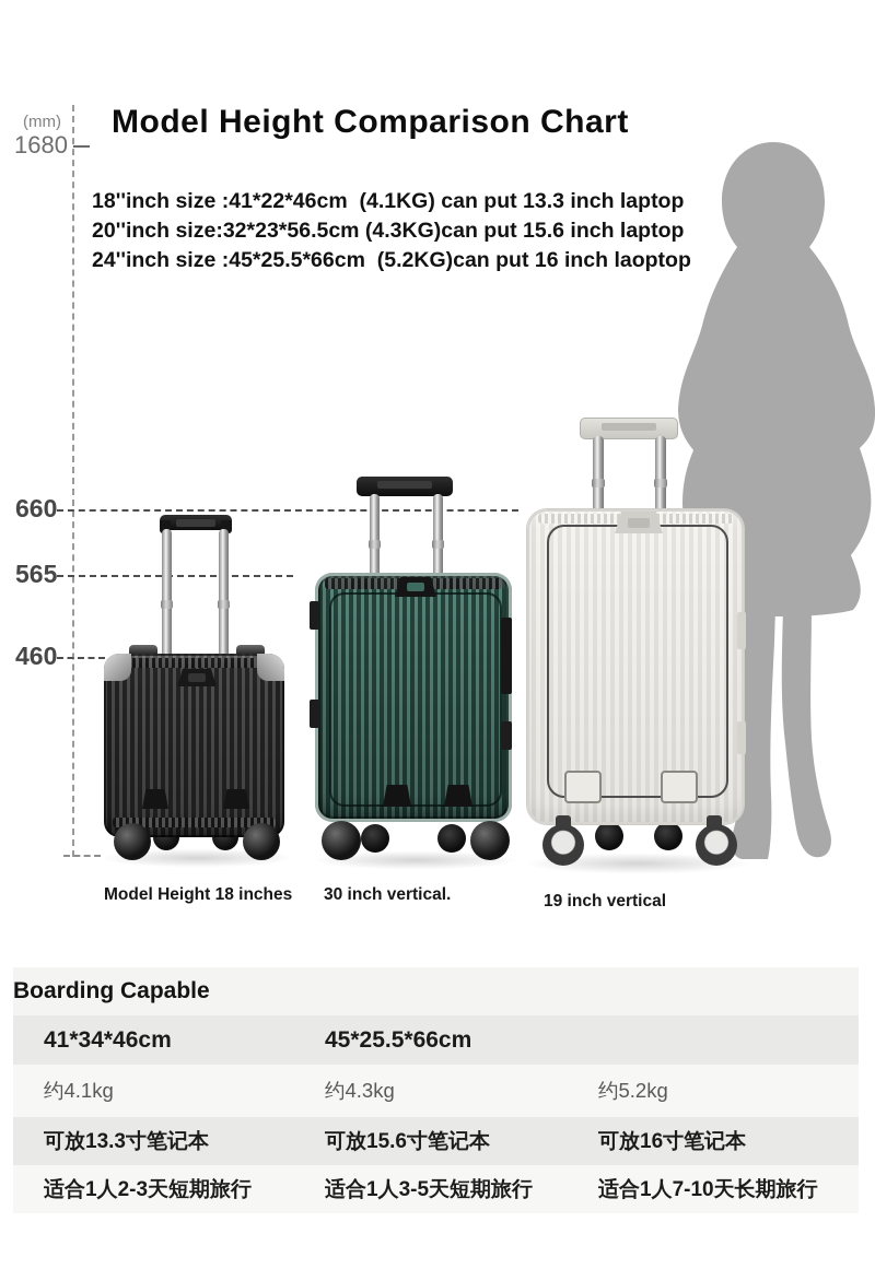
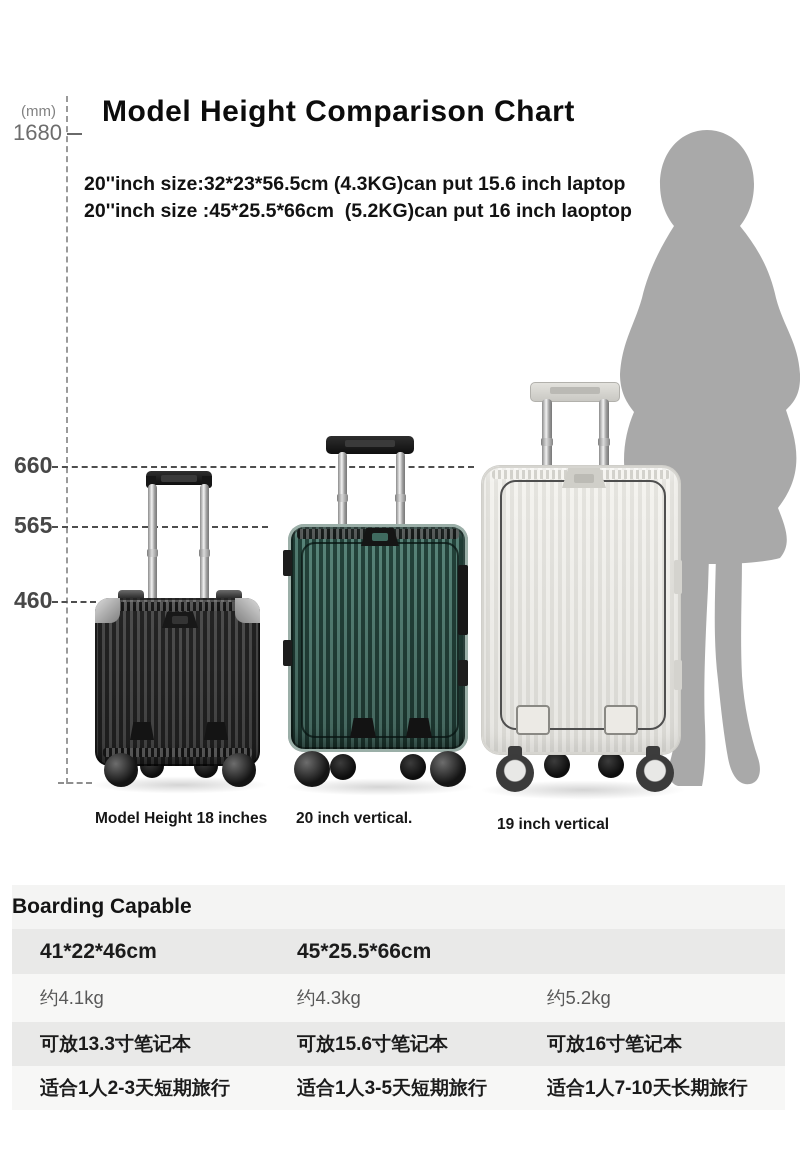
  (mm)
  1680
  660
  565
  460
  Model Height Comparison Chart
- 18''inch size :41*22*46cm (4.1KG) can put 13.3 inch laptop
  20''inch size:32*23*56.5cm (4.3KG)can put 15.6 inch laptop
- 24''inch size :45*25.5*66cm (5.2KG)can put 16 inch laoptop
+ 20''inch size :45*25.5*66cm (5.2KG)can put 16 inch laoptop
  Model Height 18 inches
- 30 inch vertical.
+ 20 inch vertical.
  19 inch vertical
  Boarding Capable
- 41*34*46cm
+ 41*22*46cm
  45*25.5*66cm
  约4.1kg
  约4.3kg
  约5.2kg
  可放13.3寸笔记本
  可放15.6寸笔记本
  可放16寸笔记本
  适合1人2-3天短期旅行
  适合1人3-5天短期旅行
  适合1人7-10天长期旅行
